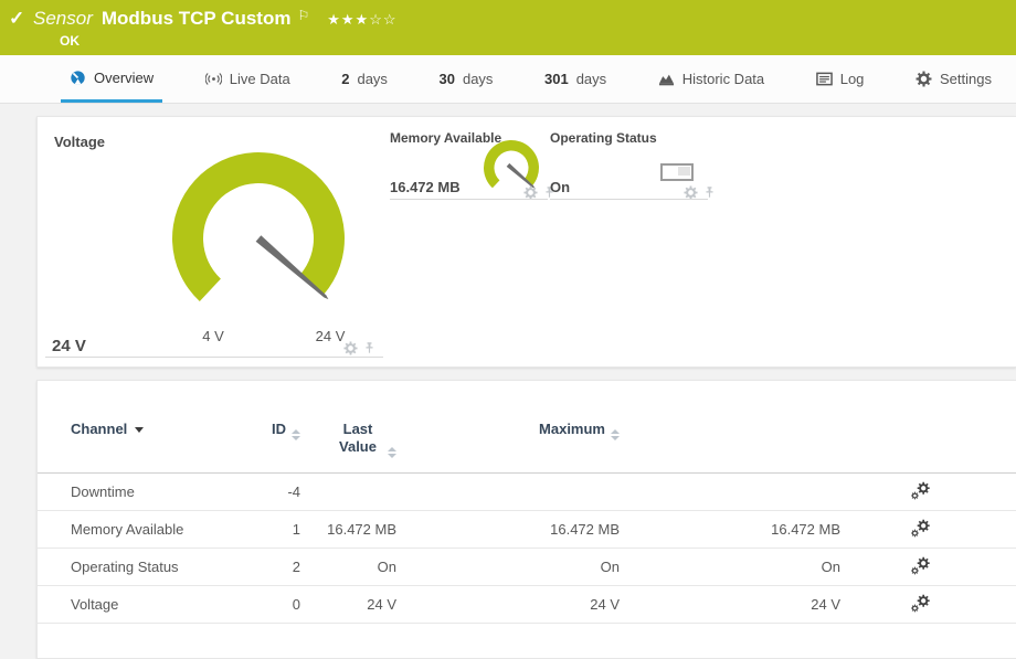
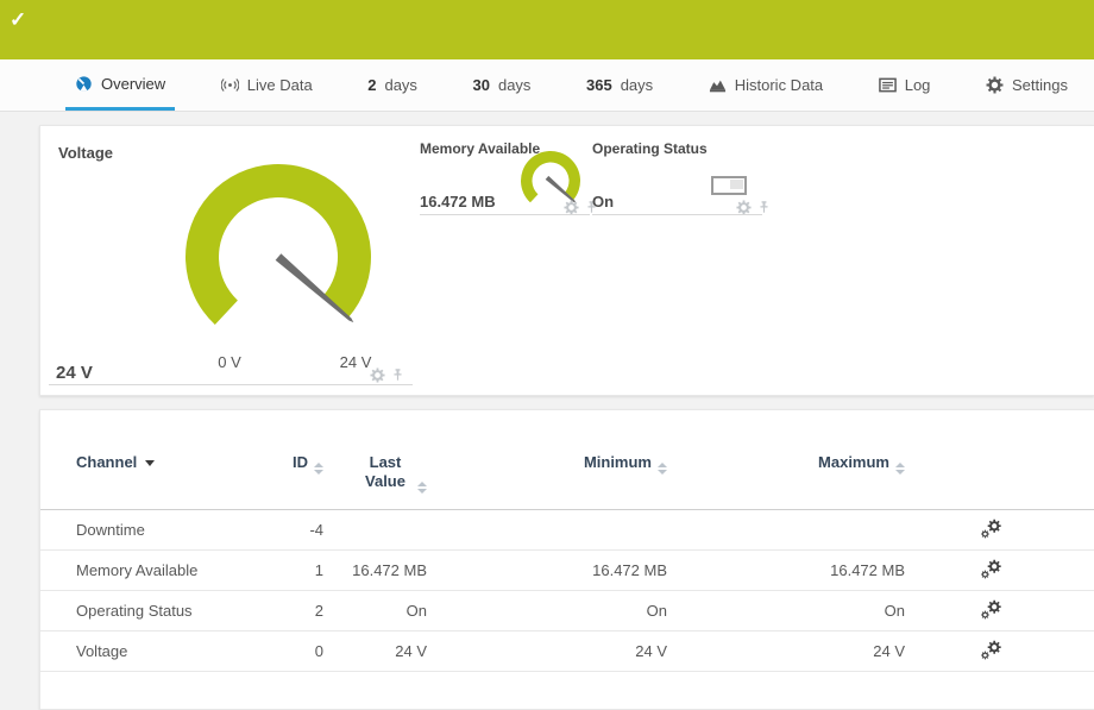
  ✓
- Sensor
- Modbus TCP Custom
- ⚐
- ★★★☆☆
- OK
  Overview
  Live Data
  2
  days
  30
  days
- 301
+ 365
  days
  Historic Data
  Log
  Settings
  Voltage
- 4 V
+ 0 V
  24 V
  24 V
  Memory Available
  16.472 MB
  Operating Status
  On
  Channel
  ID
  Last Value
+ Minimum
  Maximum
  Downtime
  -4
  Memory Available
  1
  16.472 MB
  16.472 MB
  16.472 MB
  Operating Status
  2
  On
  On
  On
  Voltage
  0
  24 V
  24 V
  24 V
